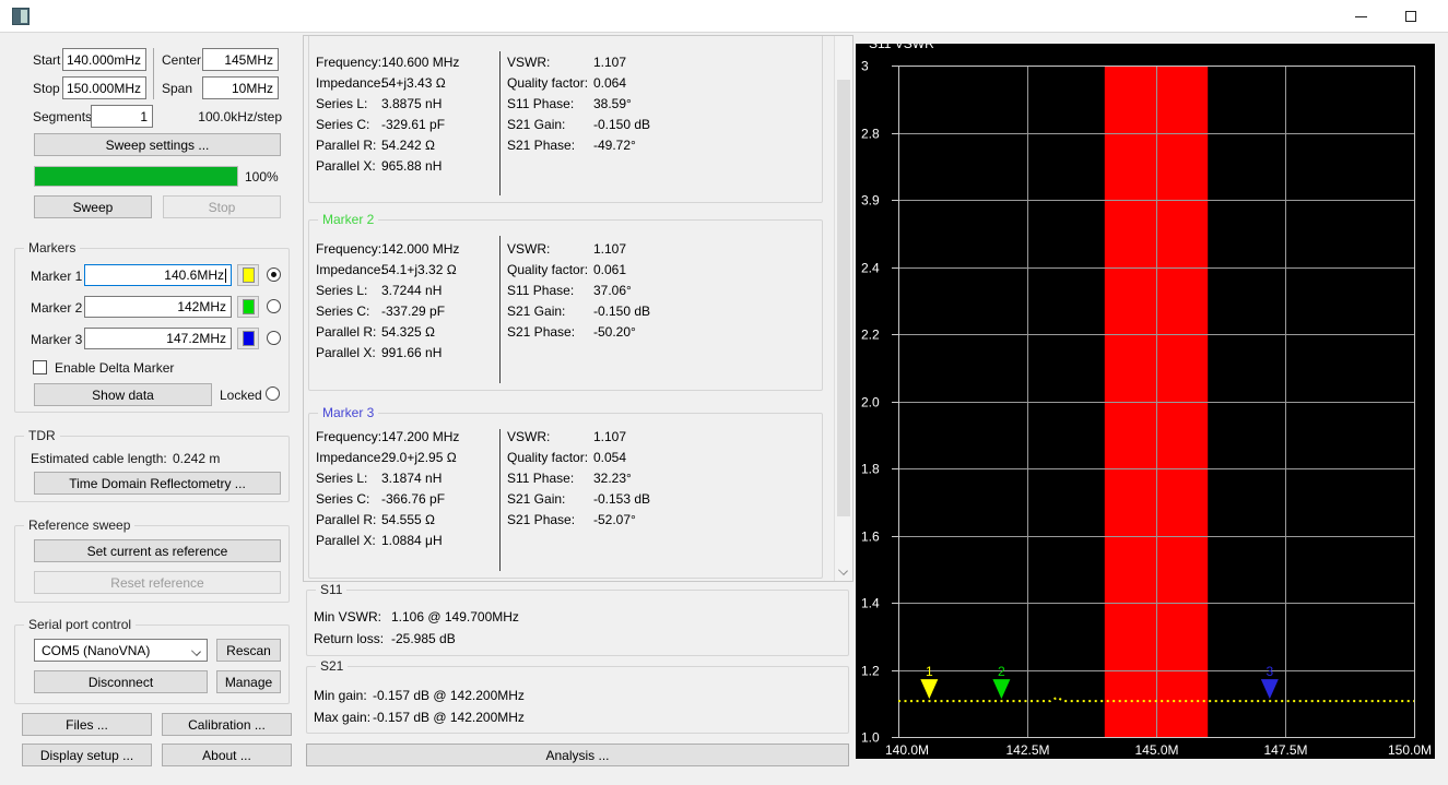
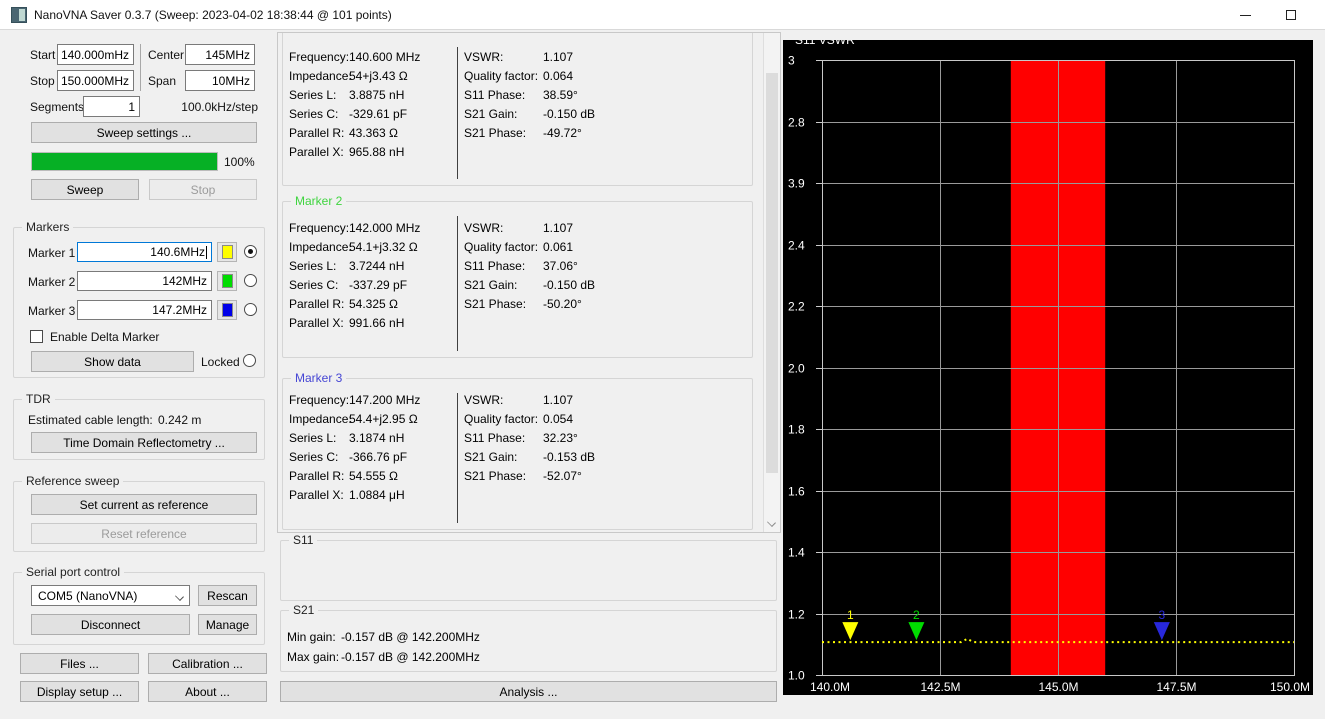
+ NanoVNA Saver 0.3.7 (Sweep: 2023-04-02 18:38:44 @ 101 points)
  Start
  140.000mHz
  Center
  145MHz
  Stop
  150.000MHz
  Span
  10MHz
  Segments
  1
  100.0kHz/step
  Sweep settings ...
  100%
  Sweep
  Stop
  Markers
  Marker 1
  140.6MHz
  Marker 2
  142MHz
  Marker 3
  147.2MHz
  Enable Delta Marker
  Show data
  Locked
  TDR
  Estimated cable length:
  0.242 m
  Time Domain Reflectometry ...
  Reference sweep
  Set current as reference
  Reset reference
  Serial port control
  COM5 (NanoVNA)
  Rescan
  Disconnect
  Manage
  Files ...
  Calibration ...
  Display setup ...
  About ...
  Frequency:
  140.600 MHz
  Impedance
  54+j3.43 Ω
  Series L:
  3.8875 nH
  Series C:
  -329.61 pF
  Parallel R:
- 54.242 Ω
+ 43.363 Ω
  Parallel X:
  965.88 nH
  VSWR:
  1.107
  Quality factor:
  0.064
  S11 Phase:
  38.59°
  S21 Gain:
  -0.150 dB
  S21 Phase:
  -49.72°
  Marker 2
  Frequency:
  142.000 MHz
  Impedance
  54.1+j3.32 Ω
  Series L:
  3.7244 nH
  Series C:
  -337.29 pF
  Parallel R:
  54.325 Ω
  Parallel X:
  991.66 nH
  VSWR:
  1.107
  Quality factor:
  0.061
  S11 Phase:
  37.06°
  S21 Gain:
  -0.150 dB
  S21 Phase:
  -50.20°
  Marker 3
  Frequency:
  147.200 MHz
  Impedance
- 29.0+j2.95 Ω
+ 54.4+j2.95 Ω
  Series L:
  3.1874 nH
  Series C:
  -366.76 pF
  Parallel R:
  54.555 Ω
  Parallel X:
  1.0884 μH
  VSWR:
  1.107
  Quality factor:
  0.054
  S11 Phase:
  32.23°
  S21 Gain:
  -0.153 dB
  S21 Phase:
  -52.07°
  S11
- Min VSWR:
- 1.106 @ 149.700MHz
- Return loss:
- -25.985 dB
  S21
  Min gain:
  -0.157 dB @ 142.200MHz
  Max gain:
  -0.157 dB @ 142.200MHz
  Analysis ...
  S11 VSWR
  3
  2.8
  3.9
  2.4
  2.2
  2.0
  1.8
  1.6
  1.4
  1.2
  1.0
  140.0M
  142.5M
  145.0M
  147.5M
  150.0M
  1
  2
  3
